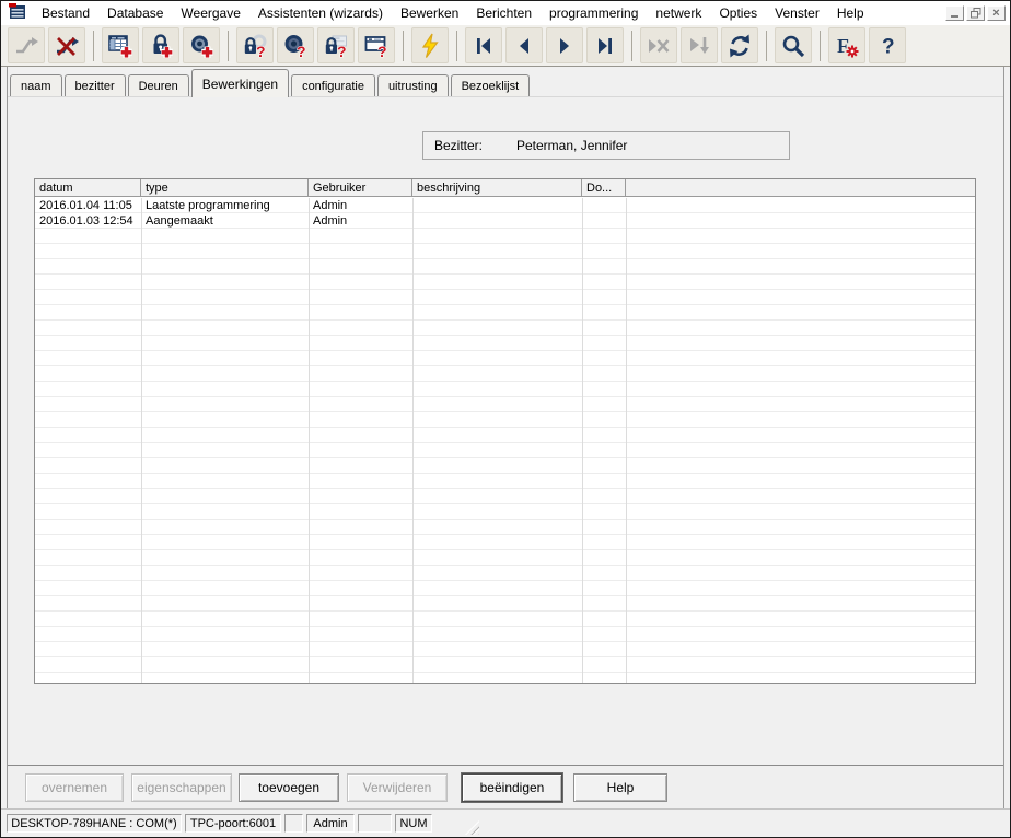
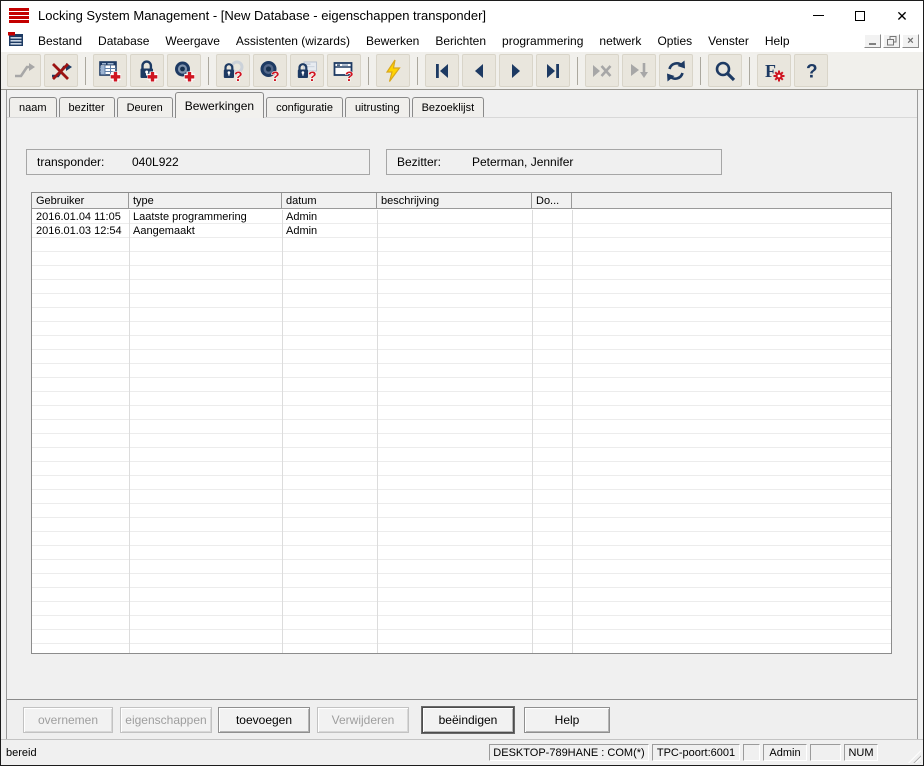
+ Locking System Management - [New Database - eigenschappen transponder]
+ ✕
  Bestand
  Database
  Weergave
  Assistenten (wizards)
  Bewerken
  Berichten
  programmering
  netwerk
  Opties
  Venster
  Help
  ×
  ?
  ?
  ?
  ?
  F
  ?
  naam
  bezitter
  Deuren
  Bewerkingen
  configuratie
  uitrusting
  Bezoeklijst
+ transponder:
+ 040L922
  Bezitter:
  Peterman, Jennifer
- datum
+ Gebruiker
  type
- Gebruiker
+ datum
  beschrijving
  Do...
  2016.01.04 11:05
  Laatste programmering
  Admin
  2016.01.03 12:54
  Aangemaakt
  Admin
  overnemen
  eigenschappen
  toevoegen
  Verwijderen
  beëindigen
  Help
+ bereid
  DESKTOP-789HANE : COM(*)
  TPC-poort:6001
  Admin
  NUM
